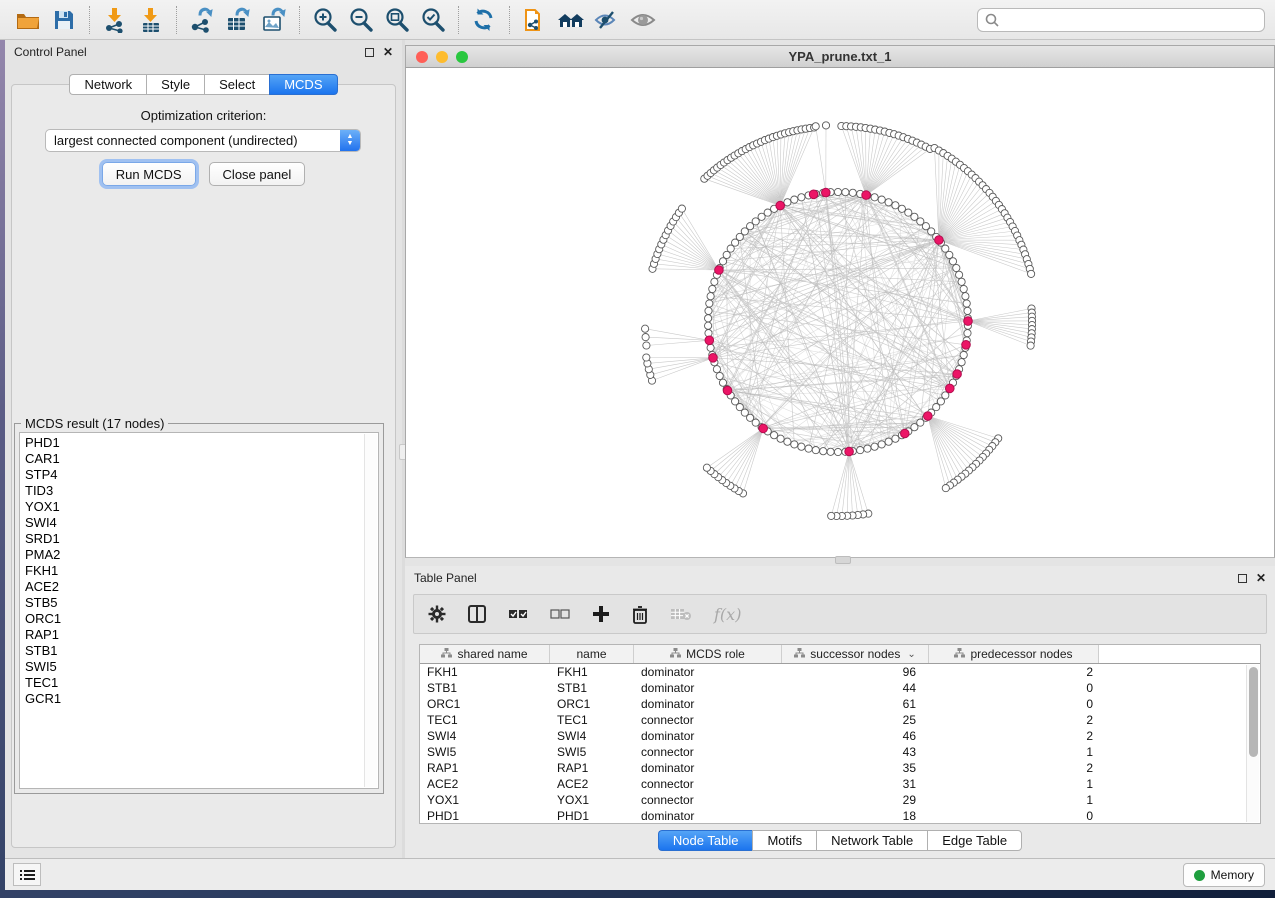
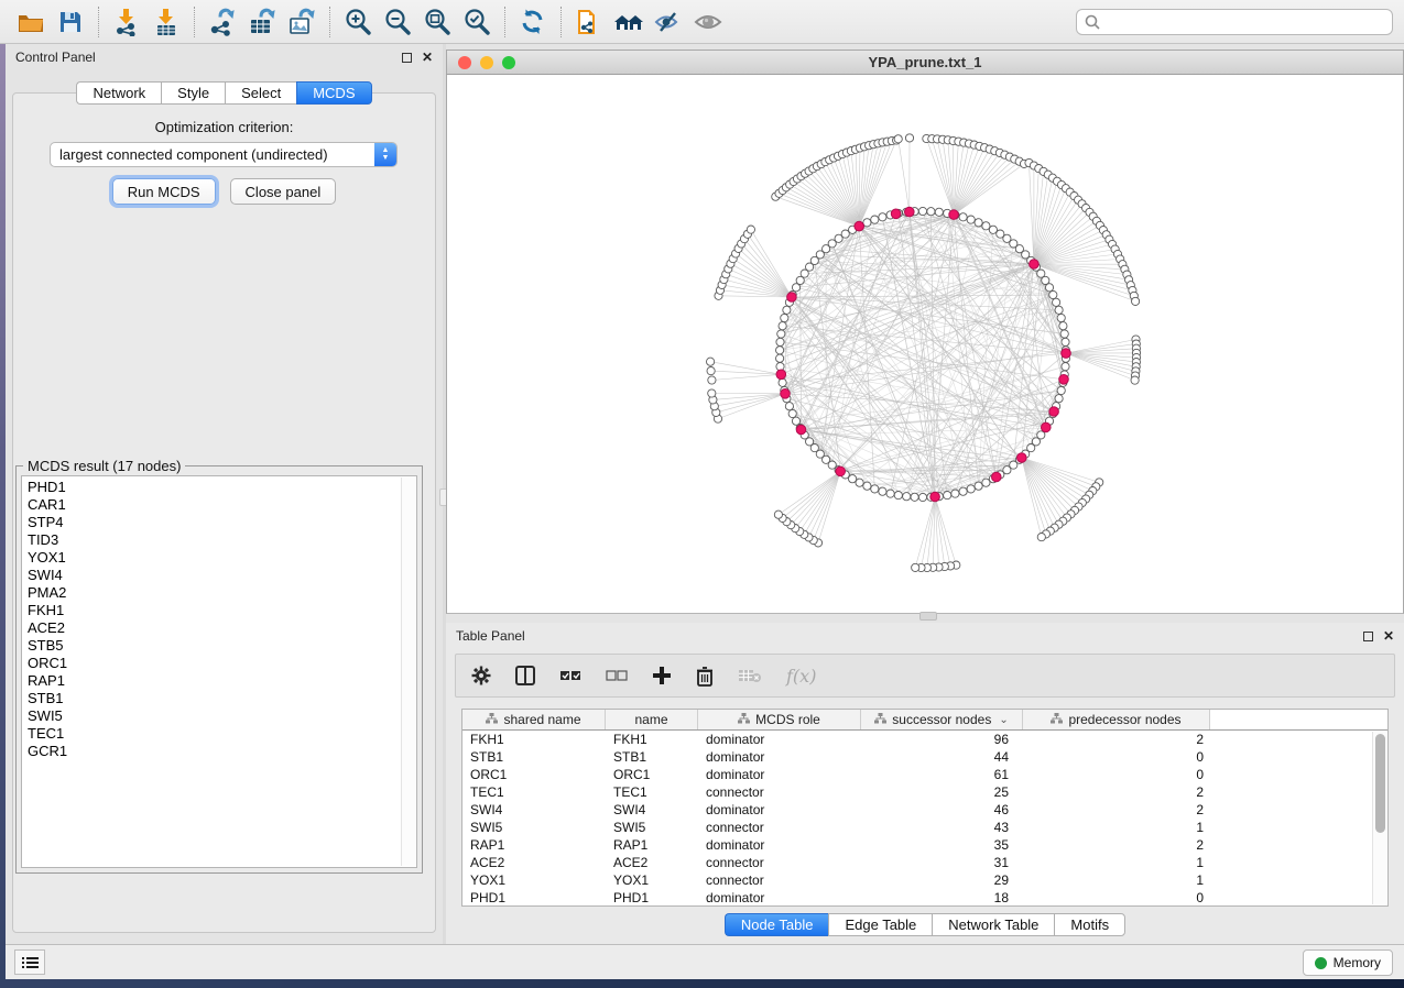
  Control Panel
  ✕
  Network
  Style
  Select
  MCDS
  Optimization criterion:
  largest connected component (undirected)
  Run MCDS
  Close panel
  MCDS result (17 nodes)
  PHD1
  CAR1
  STP4
  TID3
  YOX1
  SWI4
- SRD1
  PMA2
  FKH1
  ACE2
  STB5
  ORC1
  RAP1
  STB1
  SWI5
  TEC1
  GCR1
  YPA_prune.txt_1
  Table Panel
  ✕
  f(x)
  shared name
  name
  MCDS role
  successor nodes
  ⌄
  predecessor nodes
  FKH1
  FKH1
  dominator
  96
  2
  STB1
  STB1
  dominator
  44
  0
  ORC1
  ORC1
  dominator
  61
  0
  TEC1
  TEC1
  connector
  25
  2
  SWI4
  SWI4
  dominator
  46
  2
  SWI5
  SWI5
  connector
  43
  1
  RAP1
  RAP1
  dominator
  35
  2
  ACE2
  ACE2
  connector
  31
  1
  YOX1
  YOX1
  connector
  29
  1
  PHD1
  PHD1
  dominator
  18
  0
  Node Table
- Motifs
+ Edge Table
  Network Table
- Edge Table
+ Motifs
  Memory
